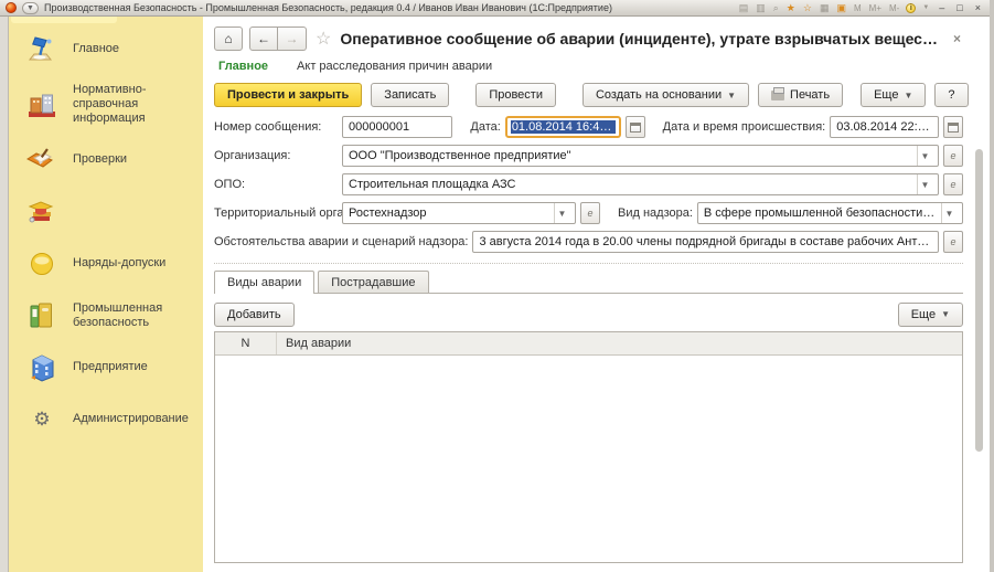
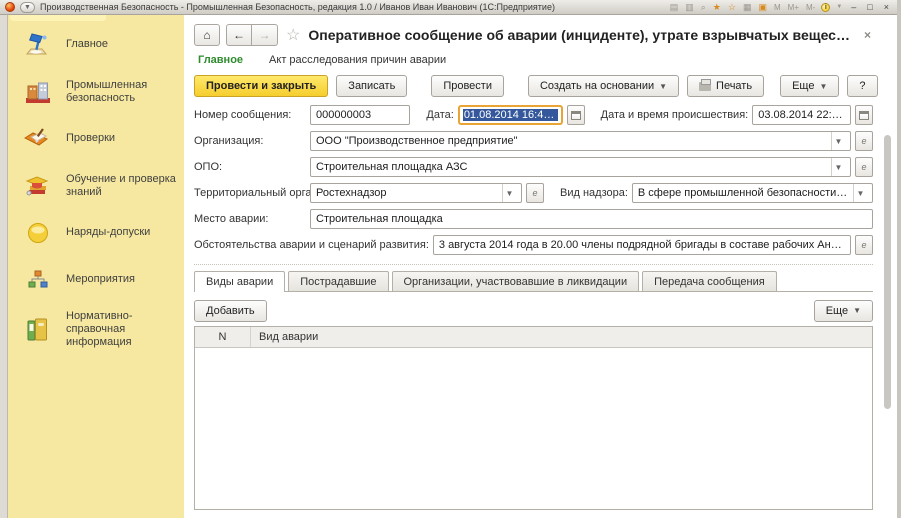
- Производственная Безопасность - Промышленная Безопасность, редакция 0.4 / Иванов Иван Иванович (1С:Предприятие)
+ Производственная Безопасность - Промышленная Безопасность, редакция 1.0 / Иванов Иван Иванович (1С:Предприятие)
  ▤
  ▥
  ⌕
  ★
  ☆
  ▦
  ▣
  M
  M+
  M-
  ‒
  □
  ×
  Главное
- Нормативно-справочная информация
+ Промышленная безопасность
  Проверки
+ Обучение и проверка знаний
  Наряды-допуски
+ Мероприятия
- Промышленная безопасность
+ Нормативно-справочная информация
- Предприятие
- ⚙
- Администрирование
  ⌂
  ←
  →
  ☆
  Оперативное сообщение об аварии (инциденте), утрате взрывчатых веществ
  ×
  Главное
  Акт расследования причин аварии
  Провести и закрыть
  Записать
  Провести
  Создать на основании
  ▼
  Печать
  Еще
  ▼
  ?
  Номер сообщения:
- 000000001
+ 000000003
  Дата:
  01.08.2014 16:47:3
  Дата и время происшествия:
  03.08.2014 22:00
  Организация:
  ООО "Производственное предприятие"
  ▼
  e
  ОПО:
  Строительная площадка АЗС
  ▼
  e
  Территориальный орга
  Ростехнадзор
  ▼
  e
  Вид надзора:
  В сфере промышленной безопасности оп
  ▼
+ Место аварии:
+ Строительная площадка
- Обстоятельства аварии и сценарий надзора:
+ Обстоятельства аварии и сценарий развития:
  3 августа 2014 года в 20.00 члены подрядной бригады в составе рабочих Антон
  e
  Виды аварии
  Пострадавшие
+ Организации, участвовавшие в ликвидации
+ Передача сообщения
  Добавить
  Еще
  ▼
  N
  Вид аварии
